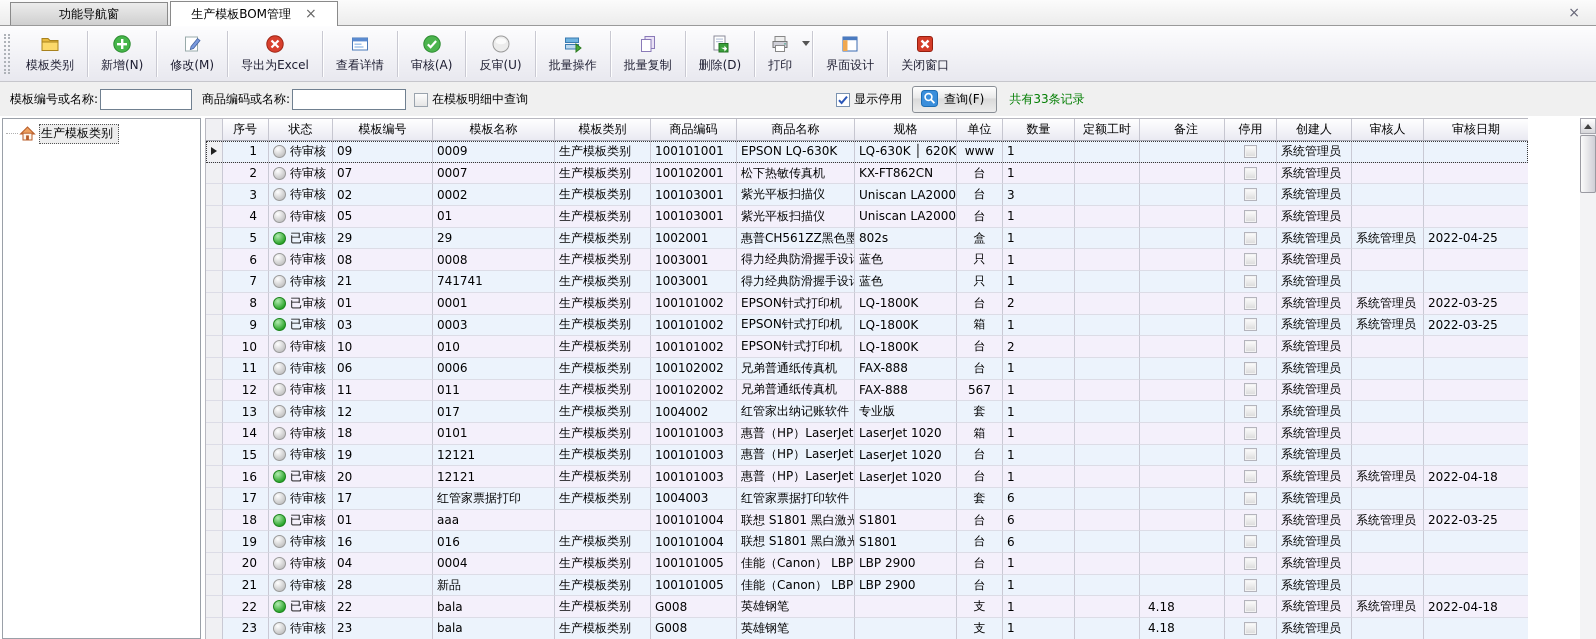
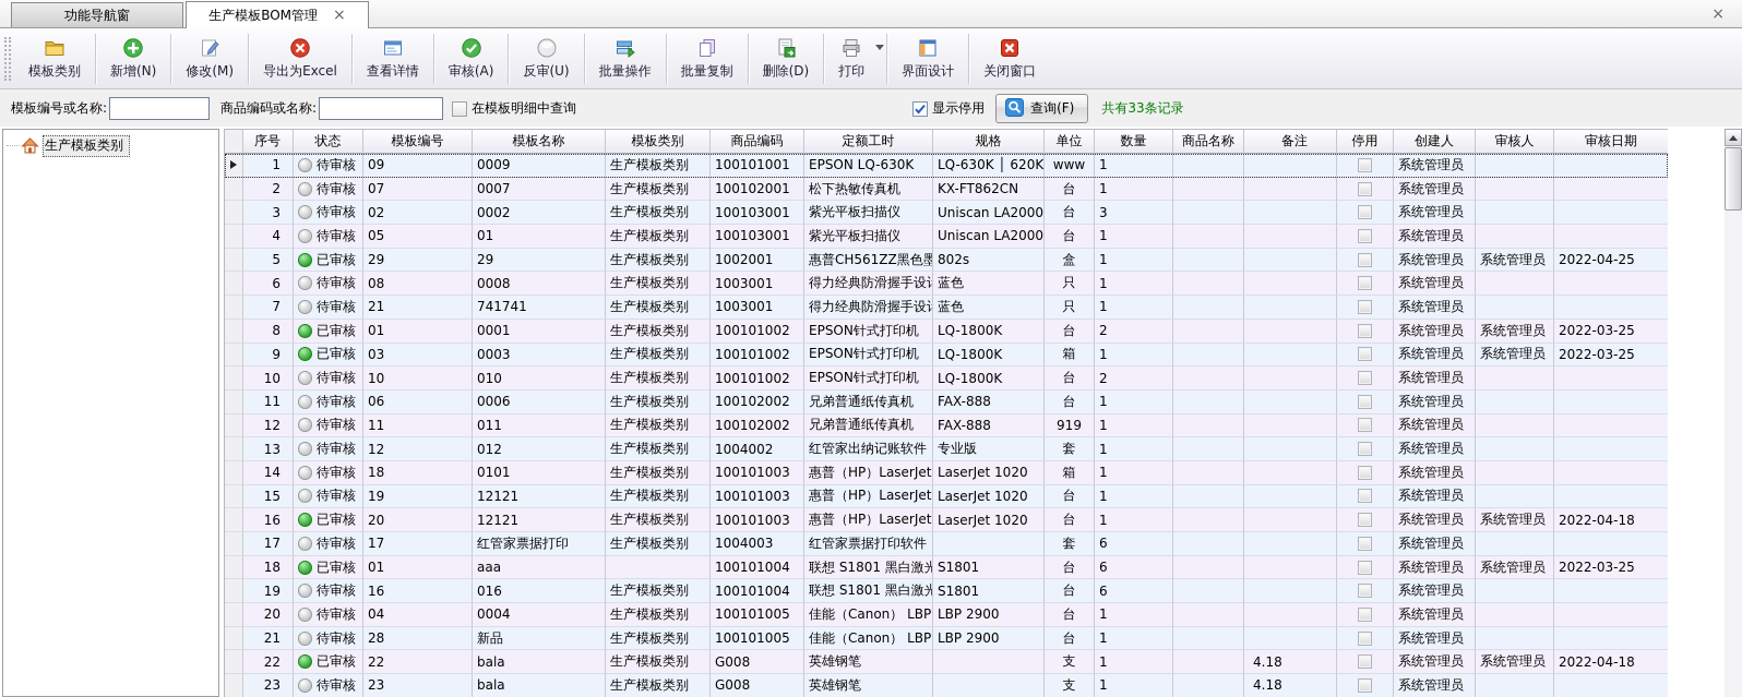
  功能导航窗
  生产模板BOM管理
  ×
  ×
  模板类别
  新增(N)
  修改(M)
  导出为Excel
  查看详情
  审核(A)
  反审(U)
  批量操作
  批量复制
  删除(D)
  打印
  界面设计
  关闭窗口
  模板编号或名称:
  商品编码或名称:
  在模板明细中查询
  显示停用
  查询(F)
  共有33条记录
  生产模板类别
  序号
  状态
  模板编号
  模板名称
  模板类别
  商品编码
- 商品名称
+ 定额工时
  规格
  单位
  数量
- 定额工时
+ 商品名称
  备注
  停用
  创建人
  审核人
  审核日期
  1
  待审核
  09
  0009
  生产模板类别
  100101001
  EPSON LQ-630K
  LQ-630K │ 620K
  www
  1
  系统管理员
  2
  待审核
  07
  0007
  生产模板类别
  100102001
  松下热敏传真机
  KX-FT862CN
  台
  1
  系统管理员
  3
  待审核
  02
  0002
  生产模板类别
  100103001
  紫光平板扫描仪
  Uniscan LA2000
  台
  3
  系统管理员
  4
  待审核
  05
  01
  生产模板类别
  100103001
  紫光平板扫描仪
  Uniscan LA2000
  台
  1
  系统管理员
  5
  已审核
  29
  29
  生产模板类别
  1002001
  惠普CH561ZZ黑色墨
  802s
  盒
  1
  系统管理员
  系统管理员
  2022-04-25
  6
  待审核
  08
  0008
  生产模板类别
  1003001
  得力经典防滑握手设
  蓝色
  只
  1
  系统管理员
  7
  待审核
  21
  741741
  生产模板类别
  1003001
  得力经典防滑握手设
  蓝色
  只
  1
  系统管理员
  8
  已审核
  01
  0001
  生产模板类别
  100101002
  EPSON针式打印机
  LQ-1800K
  台
  2
  系统管理员
  系统管理员
  2022-03-25
  9
  已审核
  03
  0003
  生产模板类别
  100101002
  EPSON针式打印机
  LQ-1800K
  箱
  1
  系统管理员
  系统管理员
  2022-03-25
  10
  待审核
  10
  010
  生产模板类别
  100101002
  EPSON针式打印机
  LQ-1800K
  台
  2
  系统管理员
  11
  待审核
  06
  0006
  生产模板类别
  100102002
  兄弟普通纸传真机
  FAX-888
  台
  1
  系统管理员
  12
  待审核
  11
  011
  生产模板类别
  100102002
  兄弟普通纸传真机
  FAX-888
- 567
+ 919
  1
  系统管理员
  13
  待审核
  12
- 017
+ 012
  生产模板类别
  1004002
  红管家出纳记账软件
  专业版
  套
  1
  系统管理员
  14
  待审核
  18
  0101
  生产模板类别
  100101003
  惠普（HP）LaserJet
  LaserJet 1020
  箱
  1
  系统管理员
  15
  待审核
  19
  12121
  生产模板类别
  100101003
  惠普（HP）LaserJet
  LaserJet 1020
  台
  1
  系统管理员
  16
  已审核
  20
  12121
  生产模板类别
  100101003
  惠普（HP）LaserJet
  LaserJet 1020
  台
  1
  系统管理员
  系统管理员
  2022-04-18
  17
  待审核
  17
  红管家票据打印
  生产模板类别
  1004003
  红管家票据打印软件
  套
  6
  系统管理员
  18
  已审核
  01
  aaa
  100101004
  联想 S1801 黑白激光
  S1801
  台
  6
  系统管理员
  系统管理员
  2022-03-25
  19
  待审核
  16
  016
  生产模板类别
  100101004
  联想 S1801 黑白激光
  S1801
  台
  6
  系统管理员
  20
  待审核
  04
  0004
  生产模板类别
  100101005
  佳能（Canon） LBP
  LBP 2900
  台
  1
  系统管理员
  21
  待审核
  28
  新品
  生产模板类别
  100101005
  佳能（Canon） LBP
  LBP 2900
  台
  1
  系统管理员
  22
  已审核
  22
  bala
  生产模板类别
  G008
  英雄钢笔
  支
  1
  4.18
  系统管理员
  系统管理员
  2022-04-18
  23
  待审核
  23
  bala
  生产模板类别
  G008
  英雄钢笔
  支
  1
  4.18
  系统管理员
